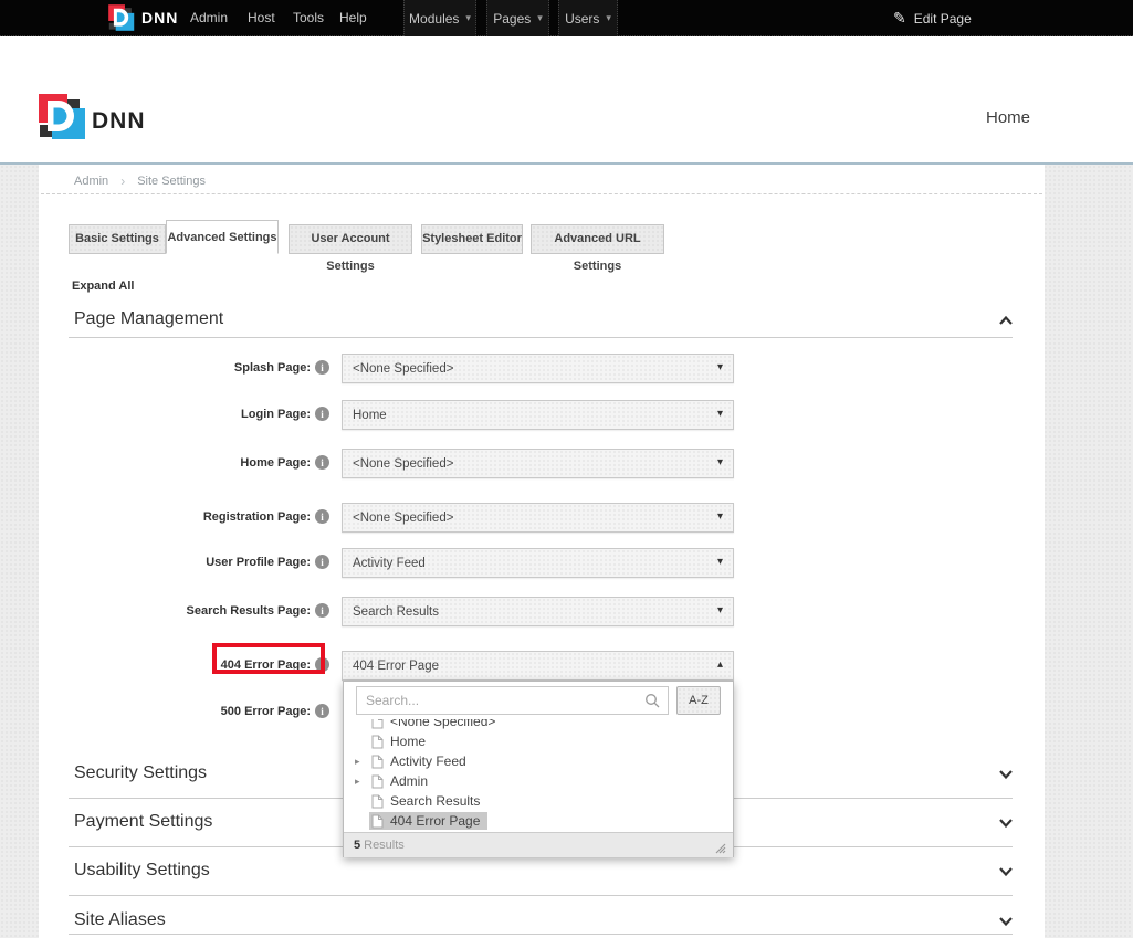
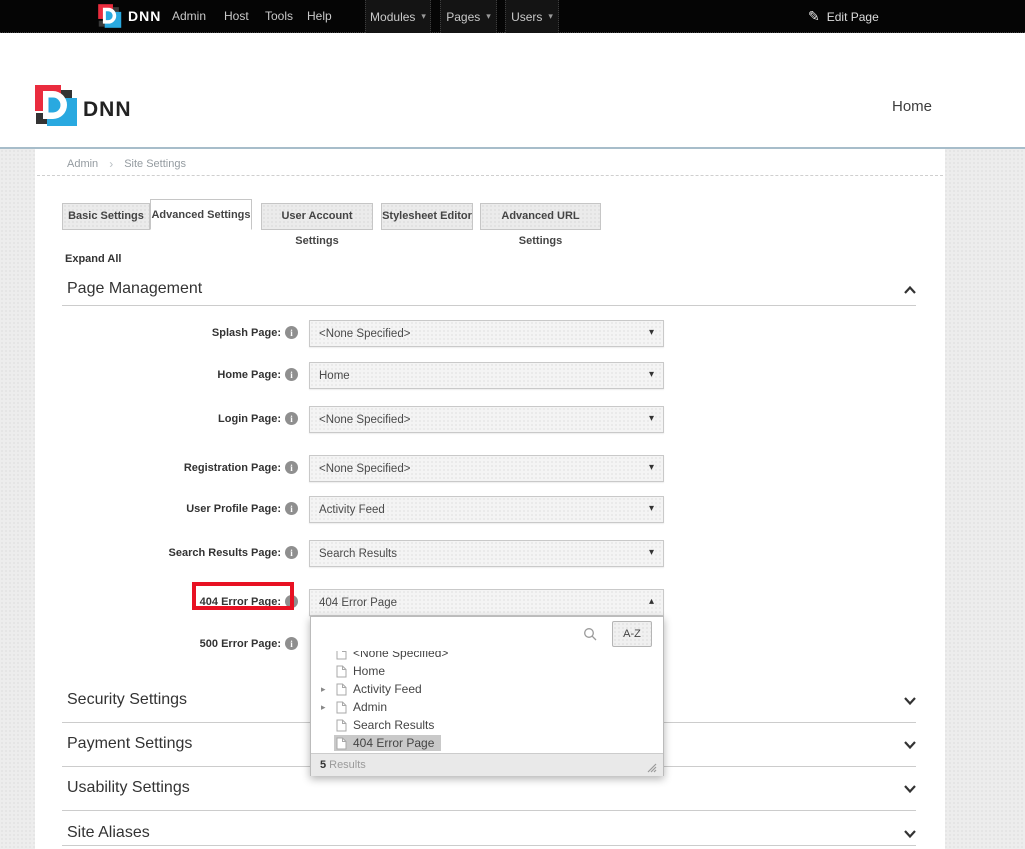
  DNN
  Admin
  Host
  Tools
  Help
  Modules
  ▾
  Pages
  ▾
  Users
  ▾
  ✎
  Edit Page
  DNN
  Home
  Admin
  ›
  Site Settings
  Basic Settings
  Advanced Settings
  User Account Settings
  Stylesheet Editor
  Advanced URL Settings
  Expand All
  Page Management
  Splash Page:
  i
  <None Specified>
  ▾
- Login Page:
+ Home Page:
  i
  Home
  ▾
- Home Page:
+ Login Page:
  i
  <None Specified>
  ▾
  Registration Page:
  i
  <None Specified>
  ▾
  User Profile Page:
  i
  Activity Feed
  ▾
  Search Results Page:
  i
  Search Results
  ▾
  404 Error Page:
  404 Error Page
  ▴
  500 Error Page:
  i
- Search...
  A-Z
  <None Specified>
  Home
  ▸
  Activity Feed
  ▸
  Admin
  Search Results
  404 Error Page
  5 Results
  Security Settings
  Payment Settings
  Usability Settings
  Site Aliases
